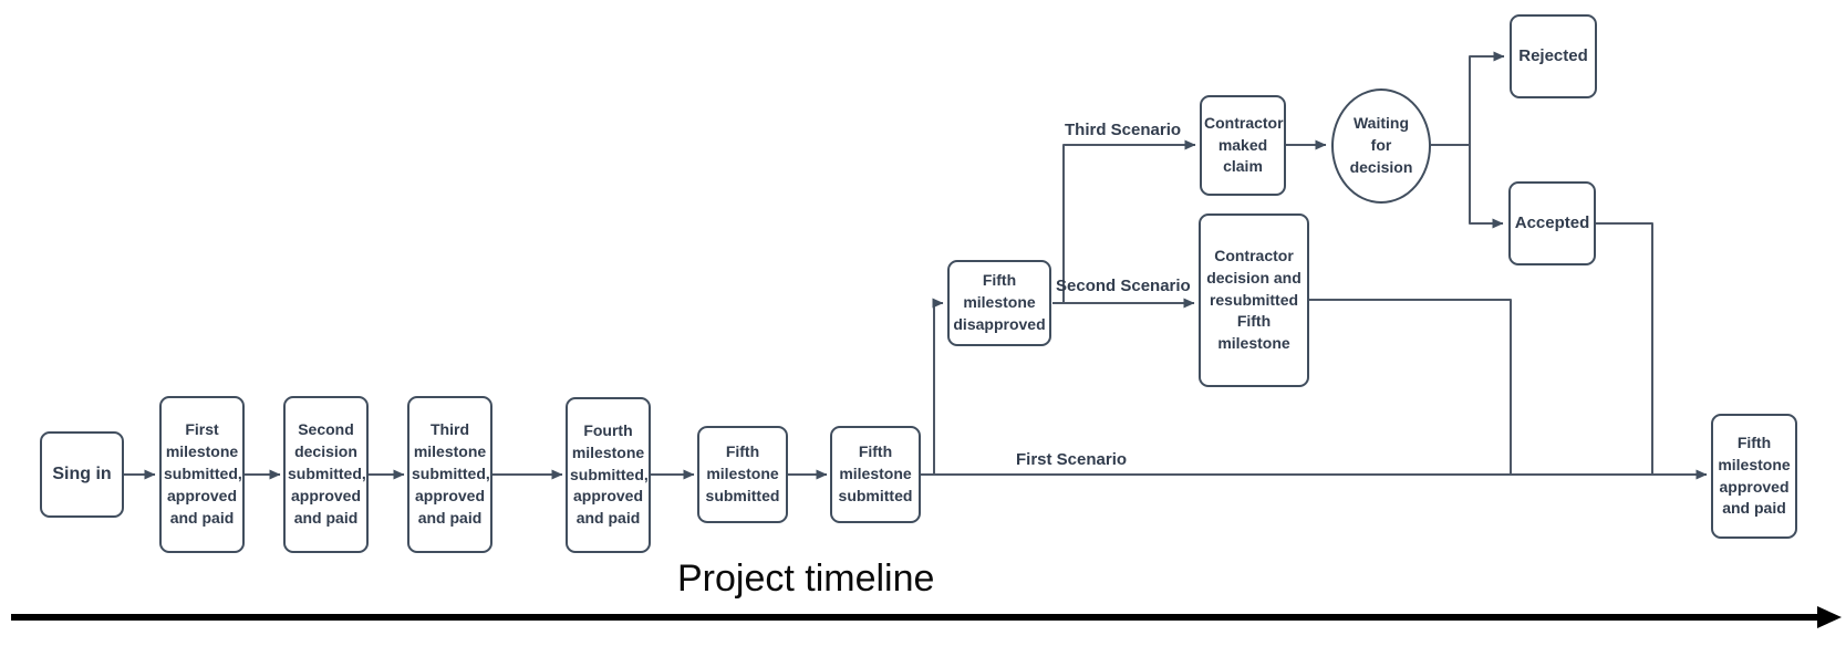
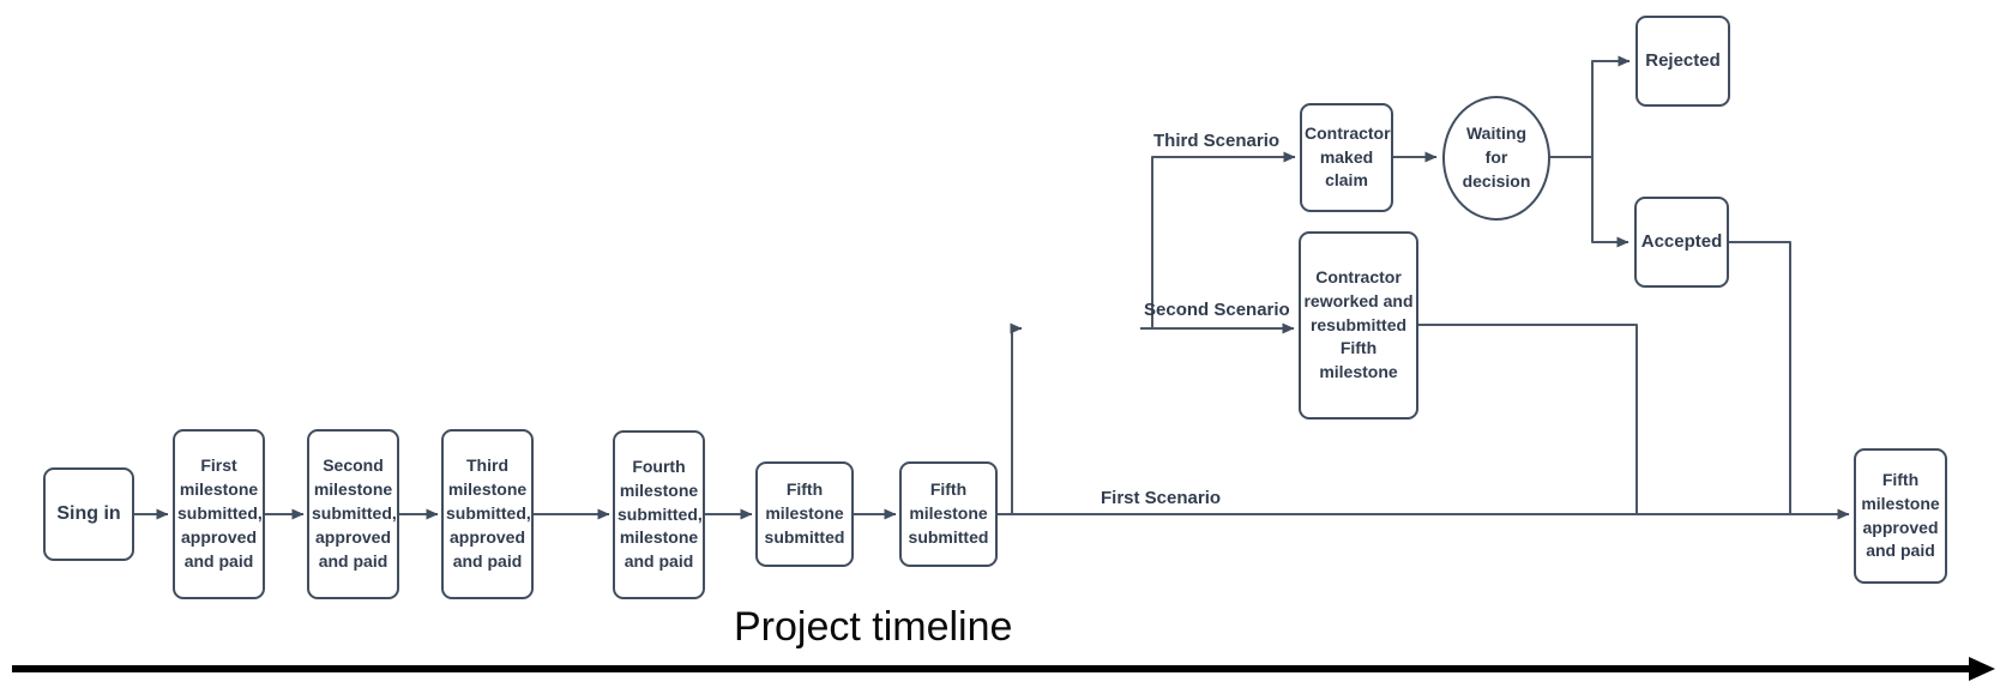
  Sing in
  First milestone submitted, approved and paid
- Second decision submitted, approved and paid
+ Second milestone submitted, approved and paid
  Third milestone submitted, approved and paid
- Fourth milestone submitted, approved and paid
+ Fourth milestone submitted, milestone and paid
  Fifth milestone submitted
  Fifth milestone submitted
- Fifth milestone disapproved
  Contractor maked claim
  Waiting for decision
  Rejected
  Accepted
- Contractor decision and resubmitted Fifth milestone
+ Contractor reworked and resubmitted Fifth milestone
  Fifth milestone approved and paid
  Third Scenario
  Second Scenario
  First Scenario
  Project timeline
